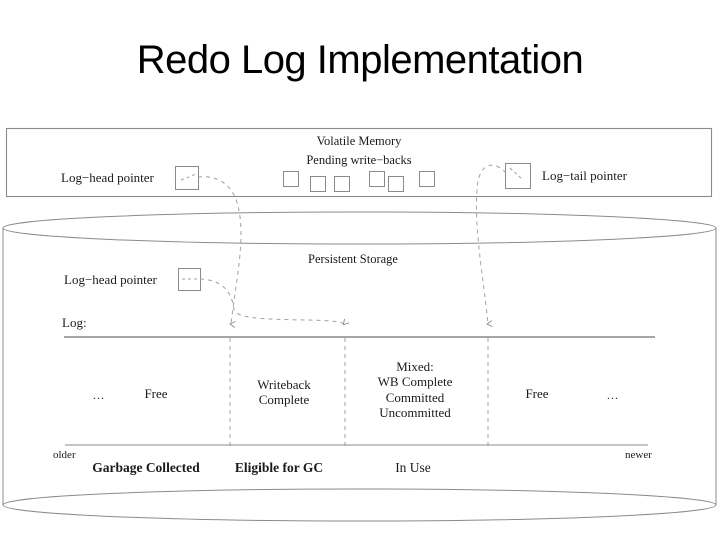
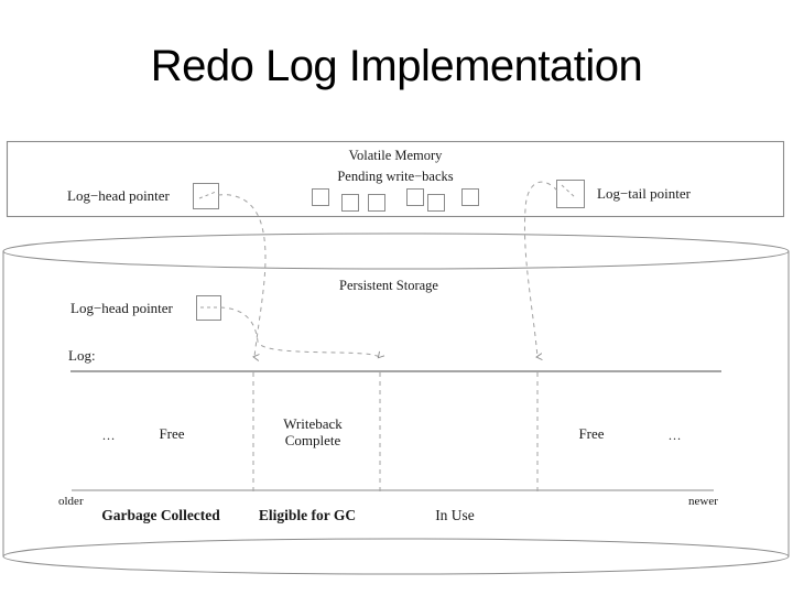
  Redo Log Implementation
  Volatile Memory
  Log−head pointer
  Pending write−backs
  Log−tail pointer
  Persistent Storage
  Log−head pointer
  Log:
  …
  Free
  Writeback
  Complete
- Mixed:
- WB Complete
- Committed
- Uncommitted
  Free
  …
  older
  Garbage Collected
  Eligible for GC
  In Use
  newer
